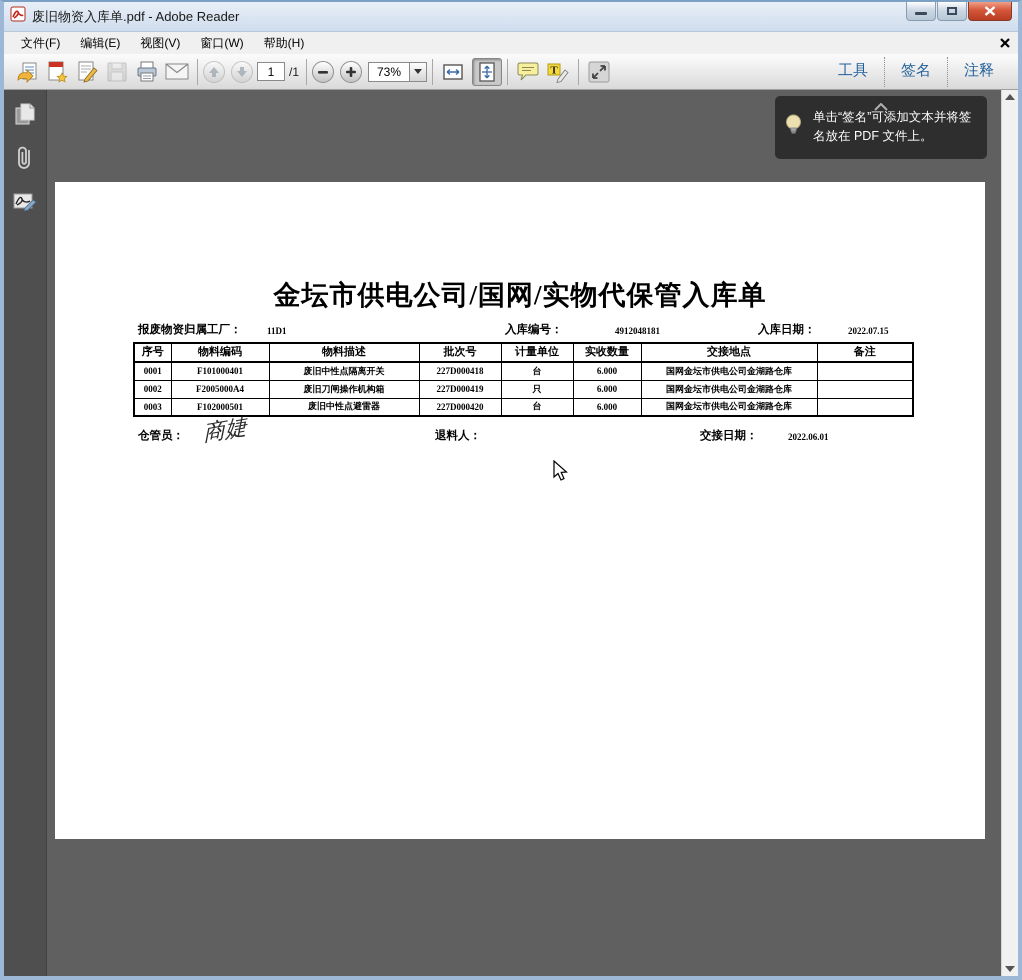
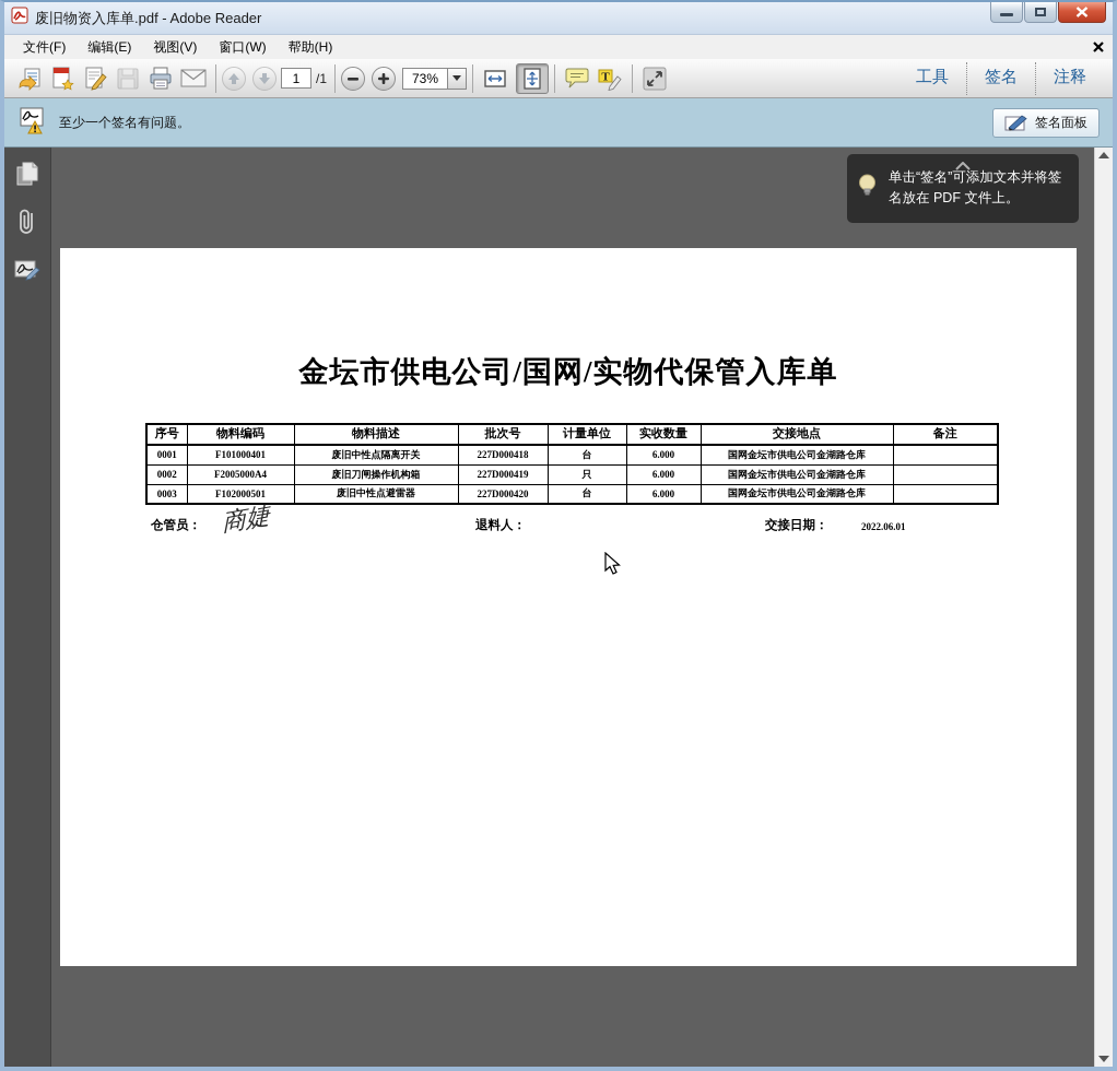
  废旧物资入库单.pdf - Adobe Reader
  文件(F)
  编辑(E)
  视图(V)
  窗口(W)
  帮助(H)
  1
  /1
  73%
  T
  工具
  签名
  注释
+ 至少一个签名有问题。
+ 签名面板
  金坛市供电公司/国网/实物代保管入库单
- 报废物资归属工厂：
- 11D1
- 入库编号：
- 4912048181
- 入库日期：
- 2022.07.15
  序号	物料编码	物料描述	批次号	计量单位	实收数量	交接地点	备注
  0001	F101000401	废旧中性点隔离开关	227D000418	台	6.000	国网金坛市供电公司金湖路仓库
  0002	F2005000A4	废旧刀闸操作机构箱	227D000419	只	6.000	国网金坛市供电公司金湖路仓库
  0003	F102000501	废旧中性点避雷器	227D000420	台	6.000	国网金坛市供电公司金湖路仓库
  仓管员：
  退料人：
  交接日期：
  2022.06.01
  单击“签名”可添加文本并将签名放在 PDF 文件上。
